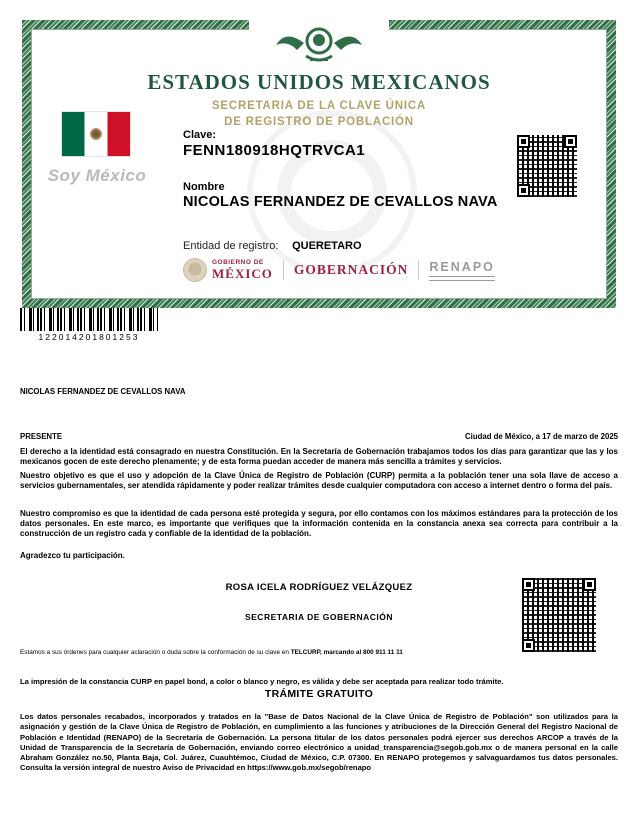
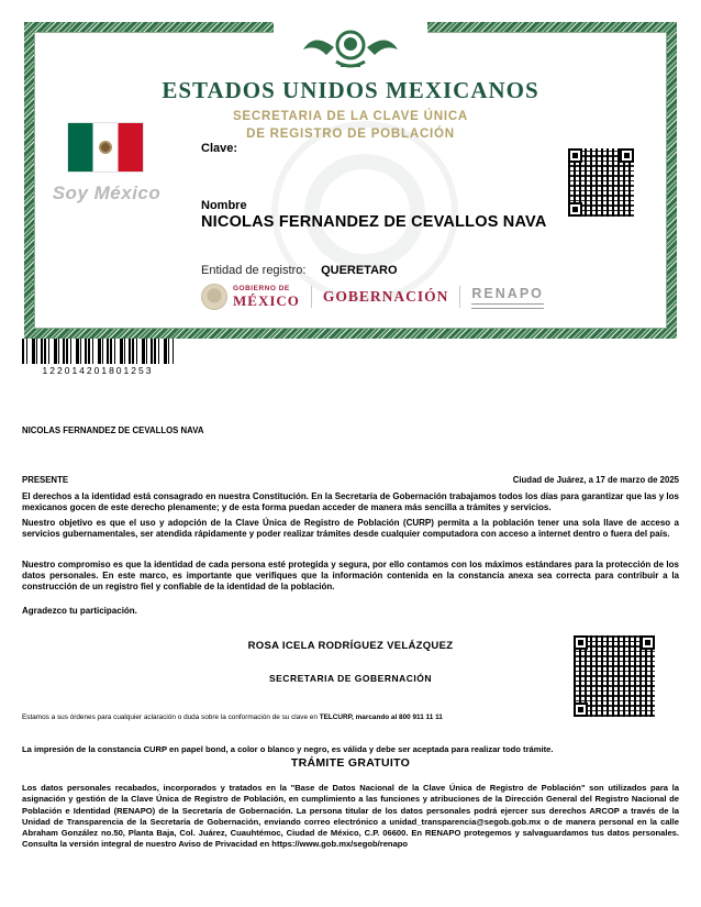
  ESTADOS UNIDOS MEXICANOS
  SECRETARIA DE LA CLAVE ÚNICA
  DE REGISTRO DE POBLACIÓN
  Soy México
  Clave:
- FENN180918HQTRVCA1
  Nombre
  NICOLAS FERNANDEZ DE CEVALLOS NAVA
  Entidad de registro: QUERETARO
  MÉXICO
  GOBERNACIÓN
  RENAPO
  122014201801253
  NICOLAS FERNANDEZ DE CEVALLOS NAVA
  PRESENTE
- Ciudad de México, a 17 de marzo de 2025
+ Ciudad de Juárez, a 17 de marzo de 2025
- El derecho a la identidad está consagrado en nuestra Constitución. En la Secretaría de Gobernación trabajamos todos los días para garantizar que las y los mexicanos gocen de este derecho plenamente; y de esta forma puedan acceder de manera más sencilla a trámites y servicios.
+ El derechos a la identidad está consagrado en nuestra Constitución. En la Secretaría de Gobernación trabajamos todos los días para garantizar que las y los mexicanos gocen de este derecho plenamente; y de esta forma puedan acceder de manera más sencilla a trámites y servicios.
- Nuestro objetivo es que el uso y adopción de la Clave Única de Registro de Población (CURP) permita a la población tener una sola llave de acceso a servicios gubernamentales, ser atendida rápidamente y poder realizar trámites desde cualquier computadora con acceso a internet dentro o forma del país.
+ Nuestro objetivo es que el uso y adopción de la Clave Única de Registro de Población (CURP) permita a la población tener una sola llave de acceso a servicios gubernamentales, ser atendida rápidamente y poder realizar trámites desde cualquier computadora con acceso a internet dentro o fuera del país.
- Nuestro compromiso es que la identidad de cada persona esté protegida y segura, por ello contamos con los máximos estándares para la protección de los datos personales. En este marco, es importante que verifiques que la información contenida en la constancia anexa sea correcta para contribuir a la construcción de un registro cada y confiable de la identidad de la población.
+ Nuestro compromiso es que la identidad de cada persona esté protegida y segura, por ello contamos con los máximos estándares para la protección de los datos personales. En este marco, es importante que verifiques que la información contenida en la constancia anexa sea correcta para contribuir a la construcción de un registro fiel y confiable de la identidad de la población.
  Agradezco tu participación.
  ROSA ICELA RODRÍGUEZ VELÁZQUEZ
  SECRETARIA DE GOBERNACIÓN
  La impresión de la constancia CURP en papel bond, a color o blanco y negro, es válida y debe ser aceptada para realizar todo trámite.
  TRÁMITE GRATUITO
- Los datos personales recabados, incorporados y tratados en la "Base de Datos Nacional de la Clave Única de Registro de Población" son utilizados para la asignación y gestión de la Clave Única de Registro de Población, en cumplimiento a las funciones y atribuciones de la Dirección General del Registro Nacional de Población e Identidad (RENAPO) de la Secretaría de Gobernación. La persona titular de los datos personales podrá ejercer sus derechos ARCOP a través de la Unidad de Transparencia de la Secretaría de Gobernación, enviando correo electrónico a unidad_transparencia@segob.gob.mx o de manera personal en la calle Abraham González no.50, Planta Baja, Col. Juárez, Cuauhtémoc, Ciudad de México, C.P. 07300. En RENAPO protegemos y salvaguardamos tus datos personales. Consulta la versión integral de nuestro Aviso de Privacidad en https://www.gob.mx/segob/renapo
+ Los datos personales recabados, incorporados y tratados en la "Base de Datos Nacional de la Clave Única de Registro de Población" son utilizados para la asignación y gestión de la Clave Única de Registro de Población, en cumplimiento a las funciones y atribuciones de la Dirección General del Registro Nacional de Población e Identidad (RENAPO) de la Secretaría de Gobernación. La persona titular de los datos personales podrá ejercer sus derechos ARCOP a través de la Unidad de Transparencia de la Secretaría de Gobernación, enviando correo electrónico a unidad_transparencia@segob.gob.mx o de manera personal en la calle Abraham González no.50, Planta Baja, Col. Juárez, Cuauhtémoc, Ciudad de México, C.P. 06600. En RENAPO protegemos y salvaguardamos tus datos personales. Consulta la versión integral de nuestro Aviso de Privacidad en https://www.gob.mx/segob/renapo
